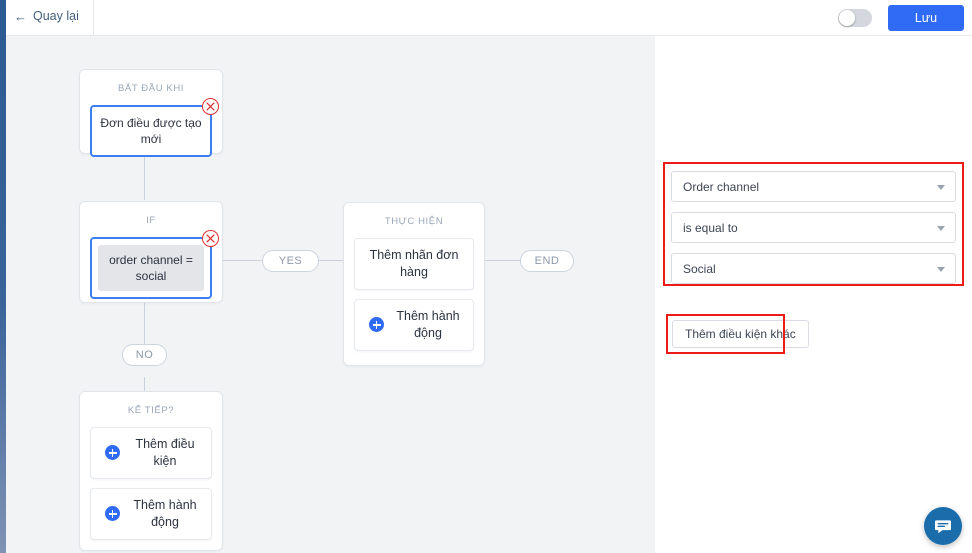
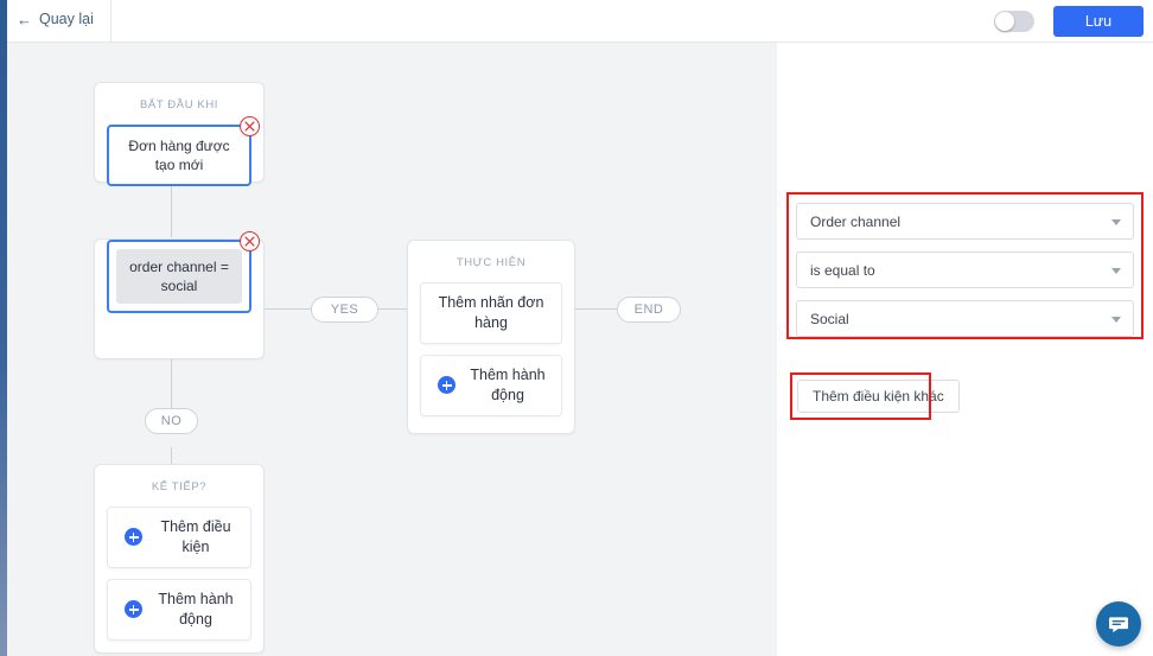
  ←
  Quay lại
  Lưu
  BẮT ĐẦU KHI
- Đơn điều được tạo mới
+ Đơn hàng được tạo mới
- IF
  order channel = social
  KẾ TIẾP?
  Thêm điều kiện
  Thêm hành động
  THỰC HIỆN
  Thêm nhãn đơn hàng
  Thêm hành động
  YES
  NO
  END
  Order channel
  is equal to
  Social
  Thêm điều kiện khác
